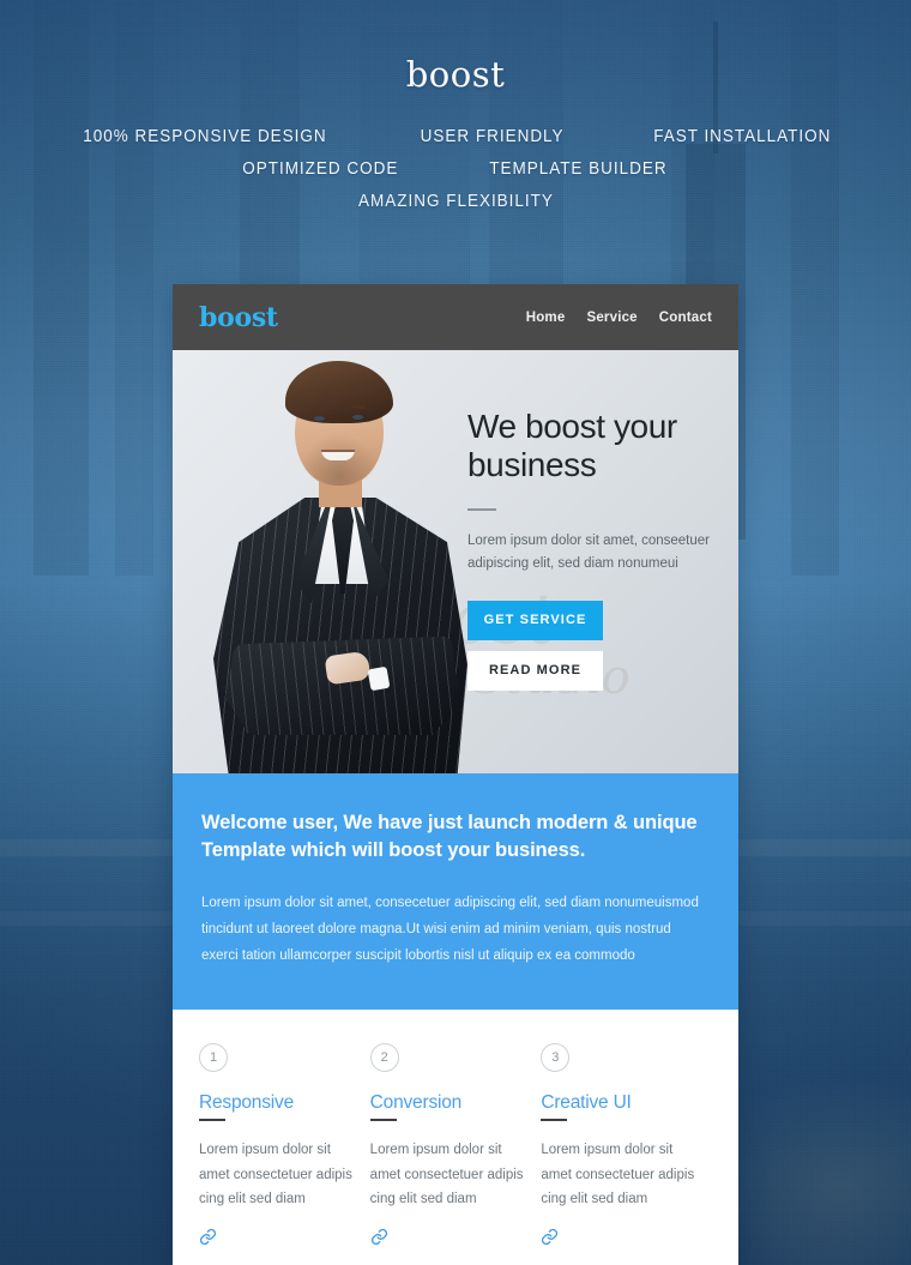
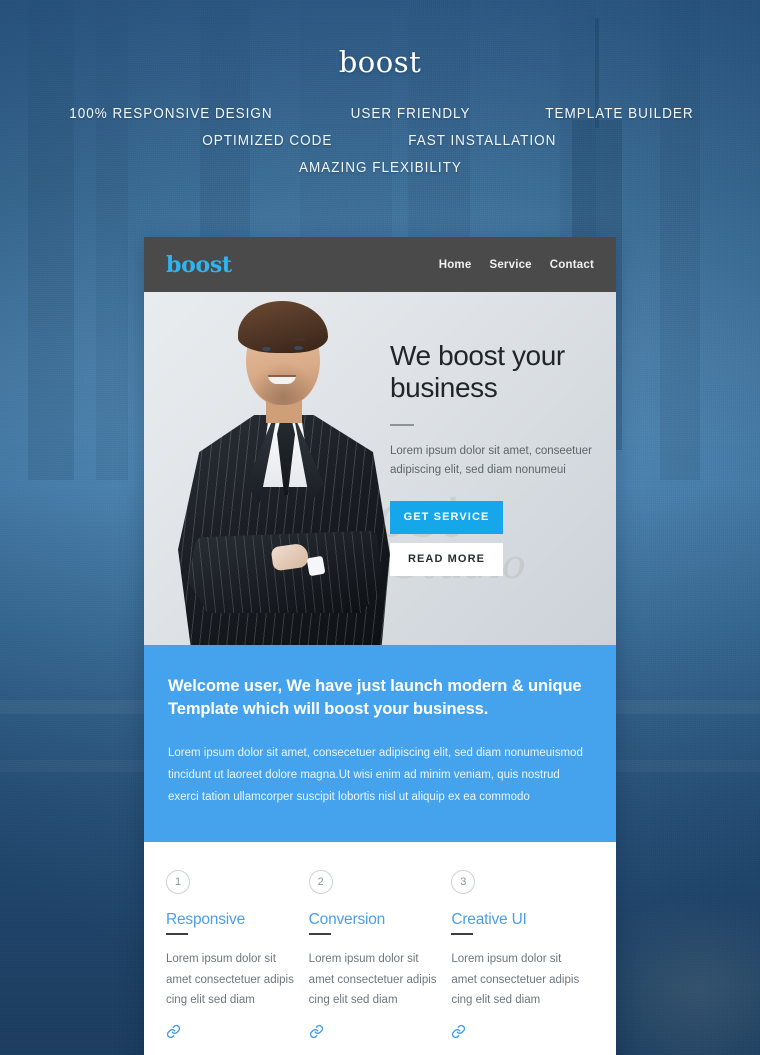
  boost
  100% RESPONSIVE DESIGN
  USER FRIENDLY
- FAST INSTALLATION
+ TEMPLATE BUILDER
  OPTIMIZED CODE
- TEMPLATE BUILDER
+ FAST INSTALLATION
  AMAZING FLEXIBILITY
  boost
  Home
  Service
  Contact
  We boost your business
  Lorem ipsum dolor sit amet, conseetuer adipiscing elit, sed diam nonumeui
  GET SERVICE
  READ MORE
  Welcome user, We have just launch modern & unique Template which will boost your business.
  Lorem ipsum dolor sit amet, consecetuer adipiscing elit, sed diam nonumeuismod tincidunt ut laoreet dolore magna.Ut wisi enim ad minim veniam, quis nostrud exerci tation ullamcorper suscipit lobortis nisl ut aliquip ex ea commodo
  1
  Responsive
  Lorem ipsum dolor sit amet consectetuer adipis cing elit sed diam
  2
  Conversion
  Lorem ipsum dolor sit amet consectetuer adipis cing elit sed diam
  3
  Creative UI
  Lorem ipsum dolor sit amet consectetuer adipis cing elit sed diam
